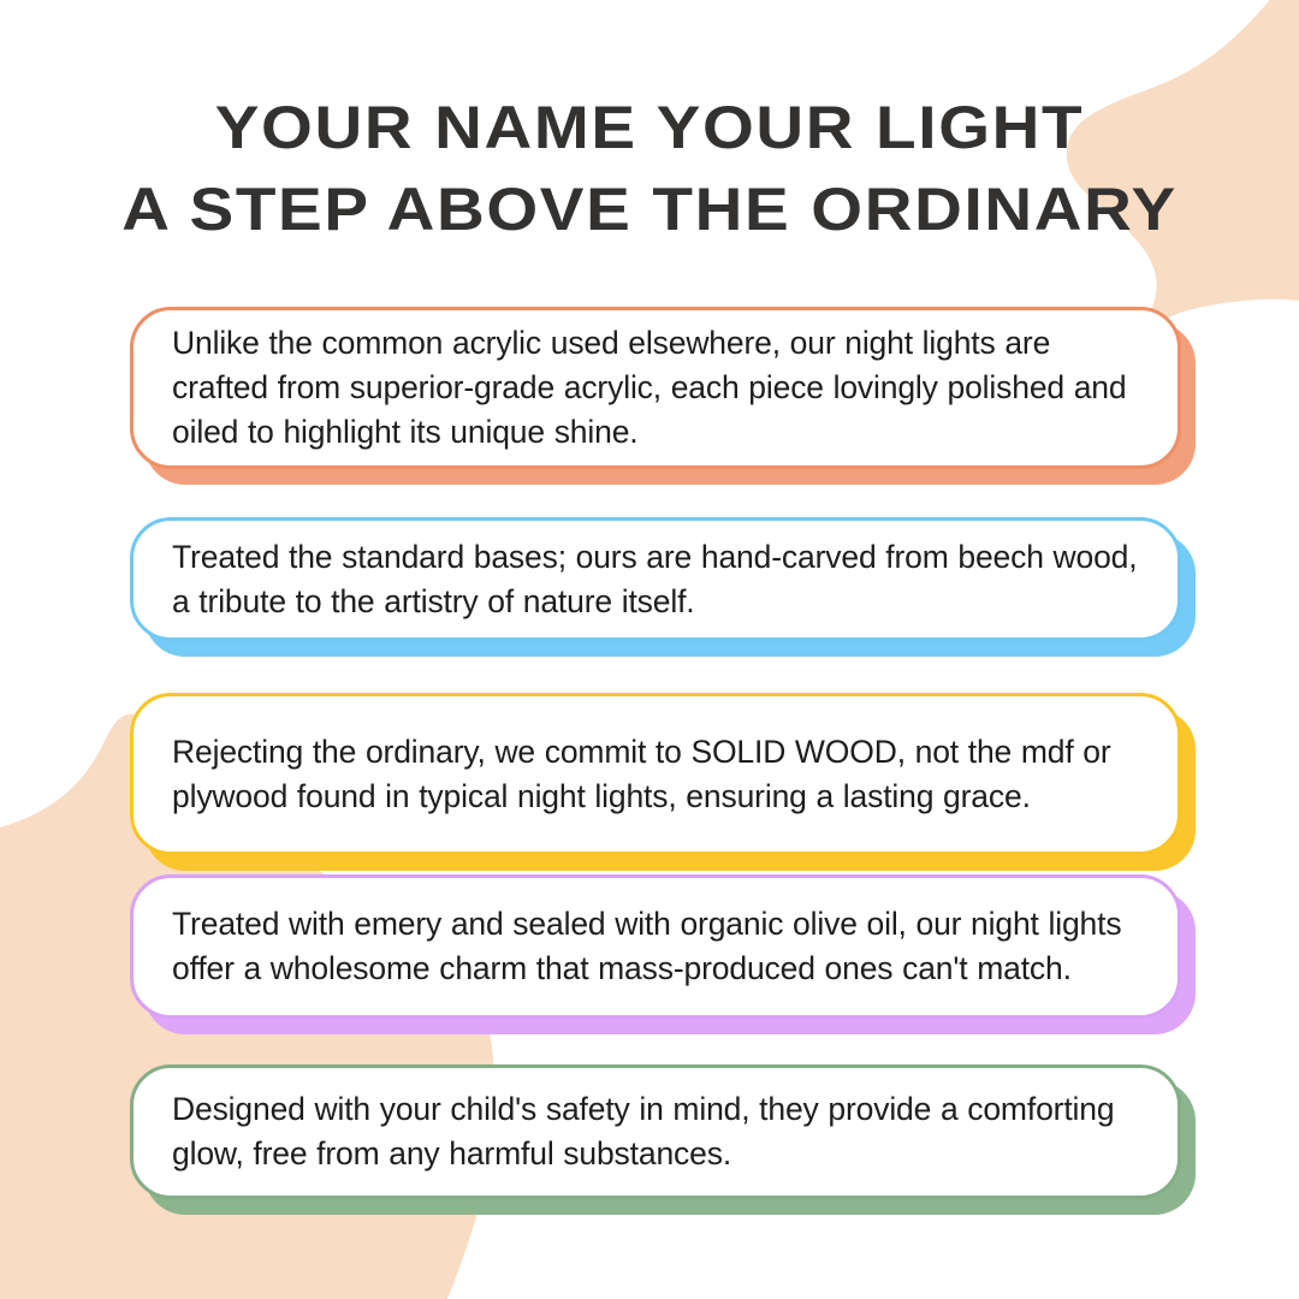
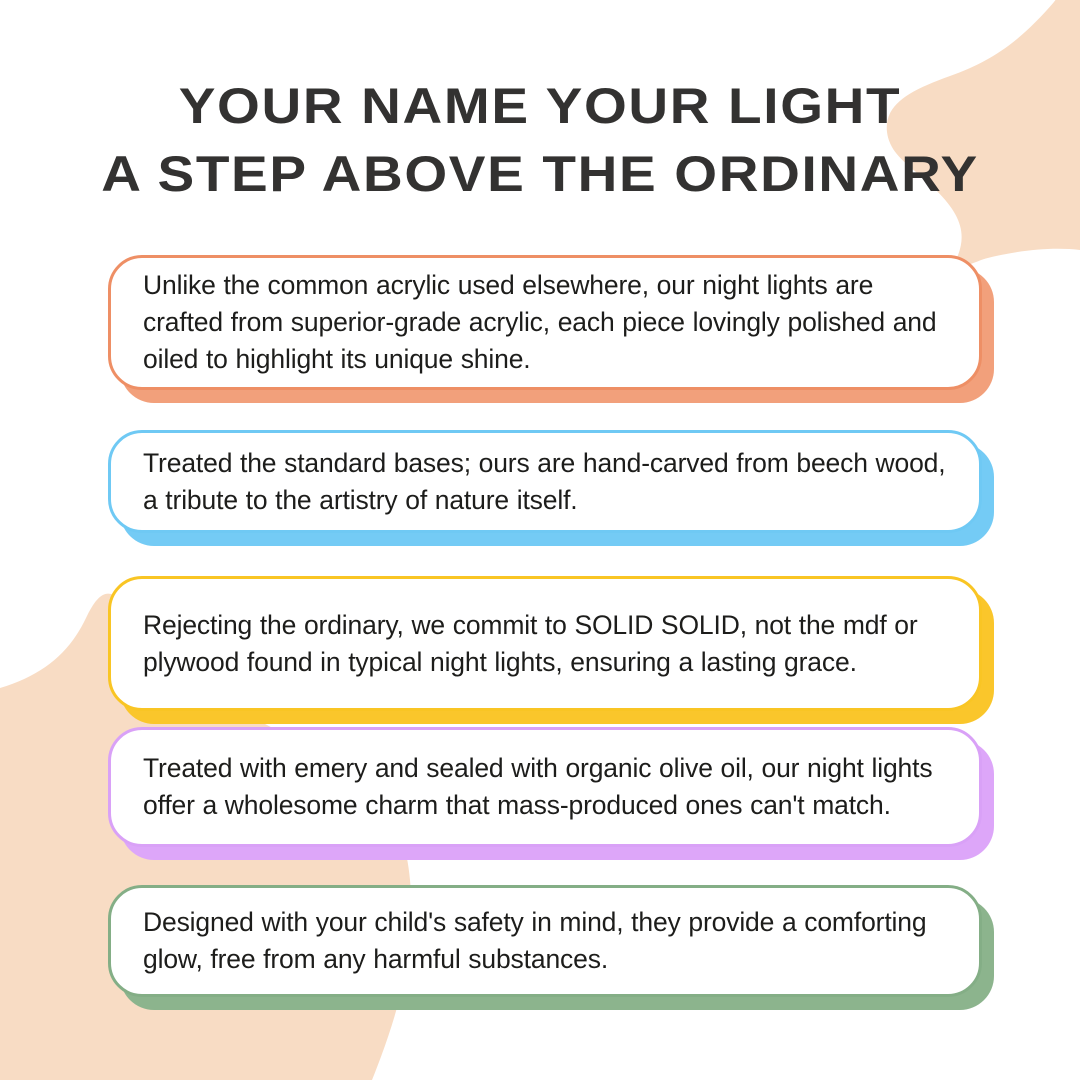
  YOUR NAME YOUR LIGHT
  A STEP ABOVE THE ORDINARY
  Unlike the common acrylic used elsewhere, our night lights are crafted from superior-grade acrylic, each piece lovingly polished and oiled to highlight its unique shine.
  Treated the standard bases; ours are hand-carved from beech wood, a tribute to the artistry of nature itself.
- Rejecting the ordinary, we commit to SOLID WOOD, not the mdf or plywood found in typical night lights, ensuring a lasting grace.
+ Rejecting the ordinary, we commit to SOLID SOLID, not the mdf or plywood found in typical night lights, ensuring a lasting grace.
  Treated with emery and sealed with organic olive oil, our night lights offer a wholesome charm that mass-produced ones can't match.
  Designed with your child's safety in mind, they provide a comforting glow, free from any harmful substances.
